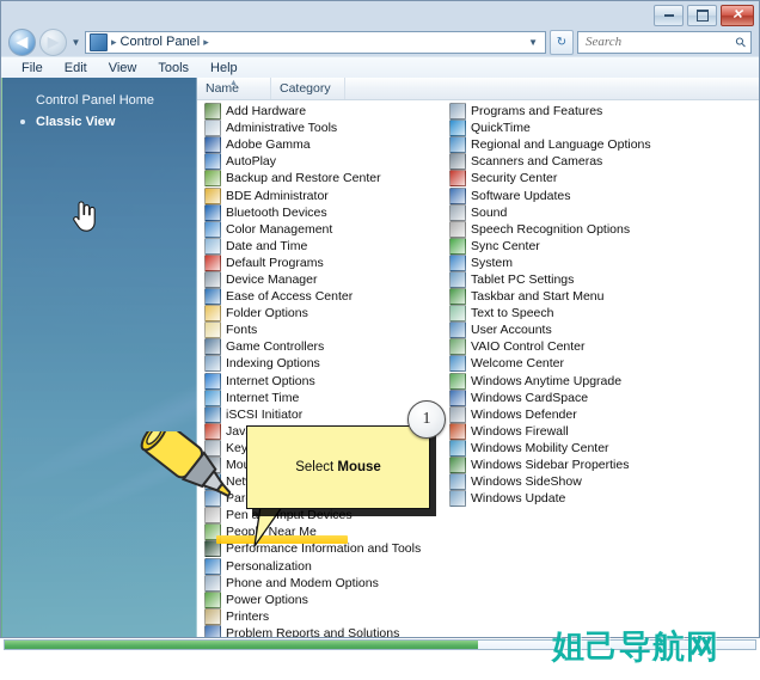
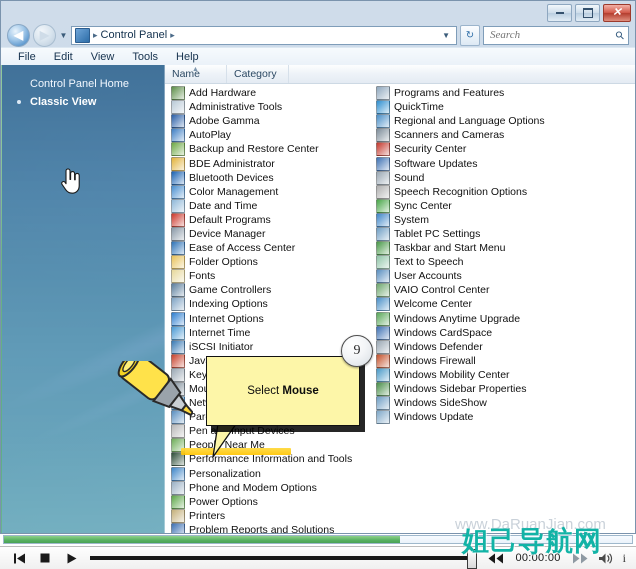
  ✕
  ◀
  ▶
  ▼
  ▸
  Control Panel
  ▸
  ▼
  ↻
  Search
  File
  Edit
  View
  Tools
  Help
  Control Panel Home
  Classic View
  Name
  Category
  Add Hardware
  Administrative Tools
  Adobe Gamma
  AutoPlay
  Backup and Restore Center
  BDE Administrator
  Bluetooth Devices
  Color Management
  Date and Time
  Default Programs
  Device Manager
  Ease of Access Center
  Folder Options
  Fonts
  Game Controllers
  Indexing Options
  Internet Options
  Internet Time
  iSCSI Initiator
  Jav
  Pen a Input Devices
  Peop Near Me
  Performance Information and Tools
  Personalization
  Phone and Modem Options
  Power Options
  Printers
  Problem Reports and Solutions
  Programs and Features
  QuickTime
  Regional and Language Options
  Scanners and Cameras
  Security Center
  Software Updates
  Sound
  Speech Recognition Options
  Sync Center
  System
  Tablet PC Settings
  Taskbar and Start Menu
  Text to Speech
  User Accounts
  VAIO Control Center
  Welcome Center
  Windows Anytime Upgrade
  Windows CardSpace
  Windows Defender
  Windows Firewall
  Windows Mobility Center
  Windows Sidebar Properties
  Windows SideShow
  Windows Update
  Select Mouse
- 1
+ 9
+ 00:00:00
+ i
+ www.DaRuanJian.com
  姐己导航网
